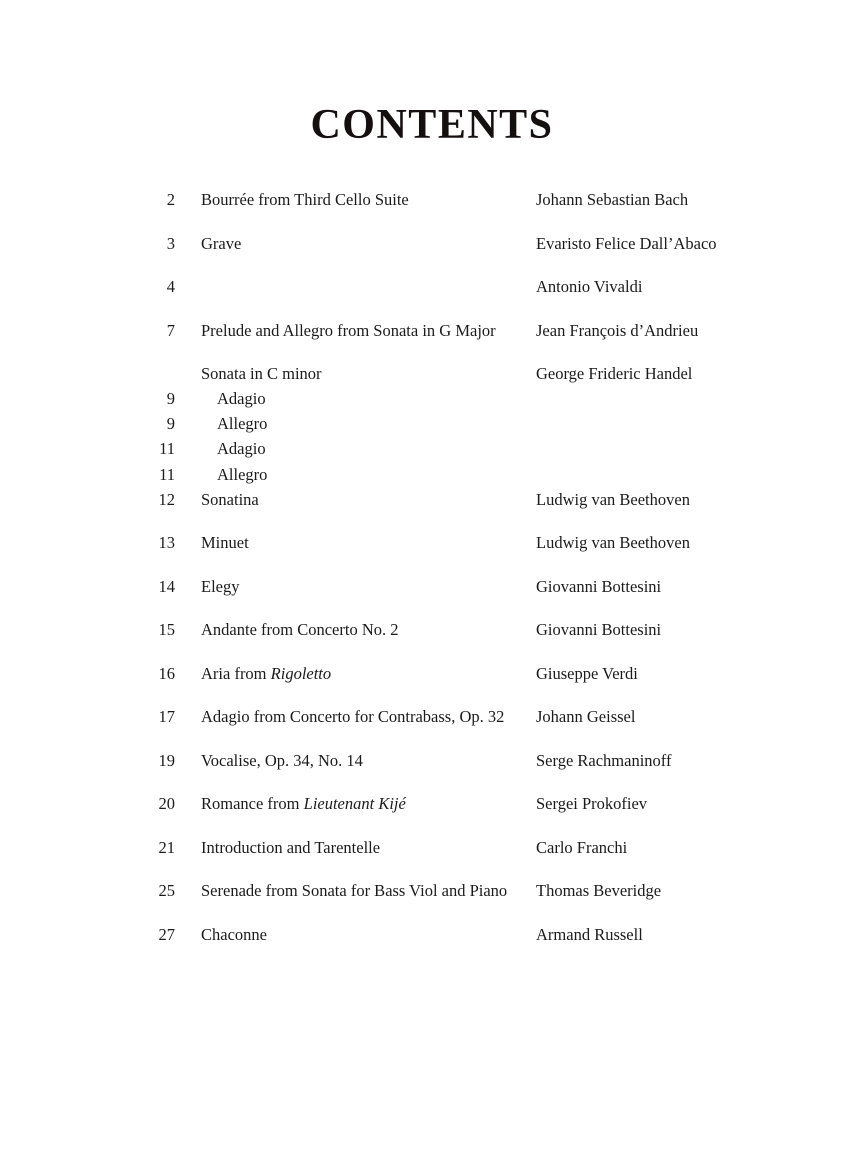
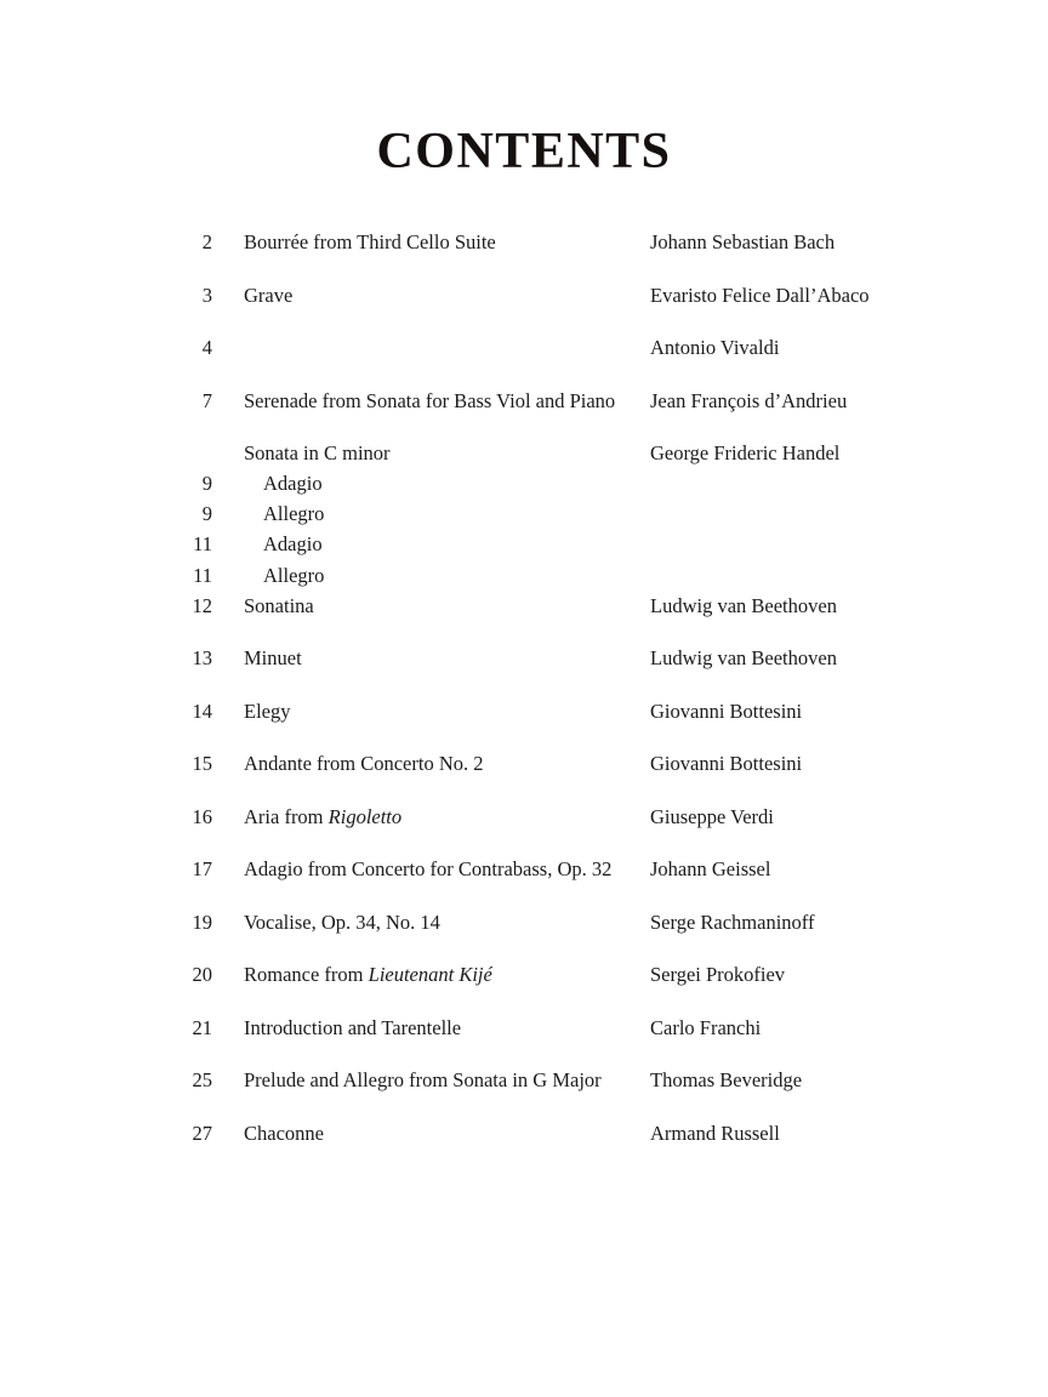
  CONTENTS
  2
  Bourrée from Third Cello Suite
  Johann Sebastian Bach
  3
  Grave
  Evaristo Felice Dall’Abaco
  4
  Antonio Vivaldi
  7
- Prelude and Allegro from Sonata in G Major
+ Serenade from Sonata for Bass Viol and Piano
  Jean François d’Andrieu
  Sonata in C minor
  George Frideric Handel
  9
  Adagio
  9
  Allegro
  11
  Adagio
  11
  Allegro
  12
  Sonatina
  Ludwig van Beethoven
  13
  Minuet
  Ludwig van Beethoven
  14
  Elegy
  Giovanni Bottesini
  15
  Andante from Concerto No. 2
  Giovanni Bottesini
  16
  Aria from Rigoletto
  Giuseppe Verdi
  17
  Adagio from Concerto for Contrabass, Op. 32
  Johann Geissel
  19
  Vocalise, Op. 34, No. 14
  Serge Rachmaninoff
  20
  Romance from Lieutenant Kijé
  Sergei Prokofiev
  21
  Introduction and Tarentelle
  Carlo Franchi
  25
- Serenade from Sonata for Bass Viol and Piano
+ Prelude and Allegro from Sonata in G Major
  Thomas Beveridge
  27
  Chaconne
  Armand Russell
